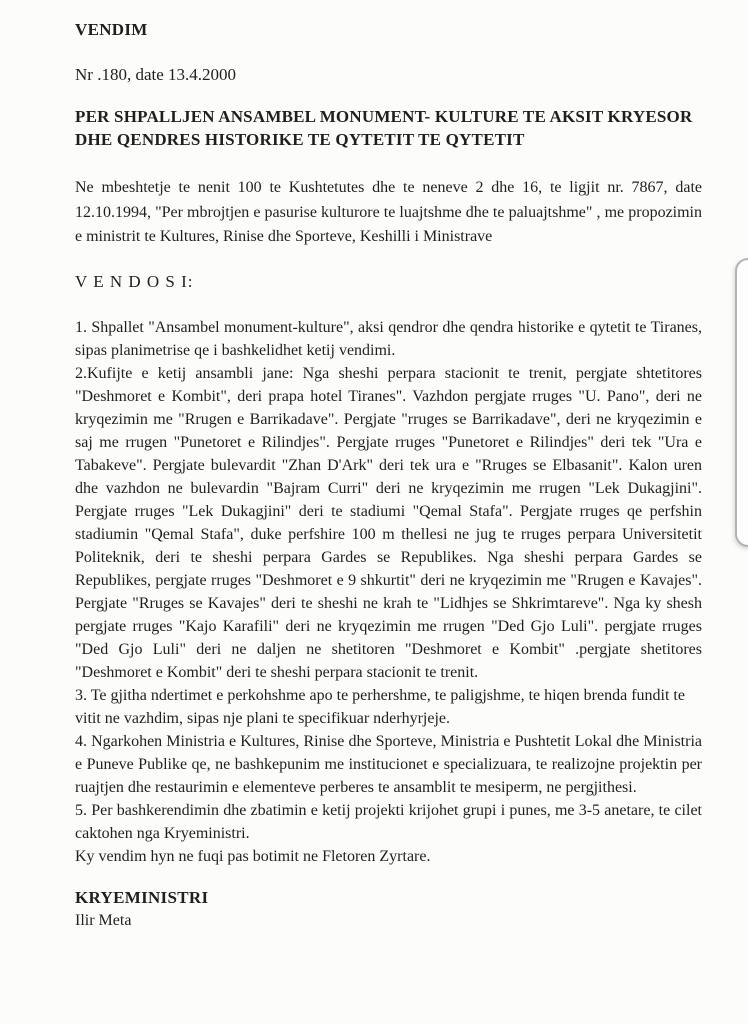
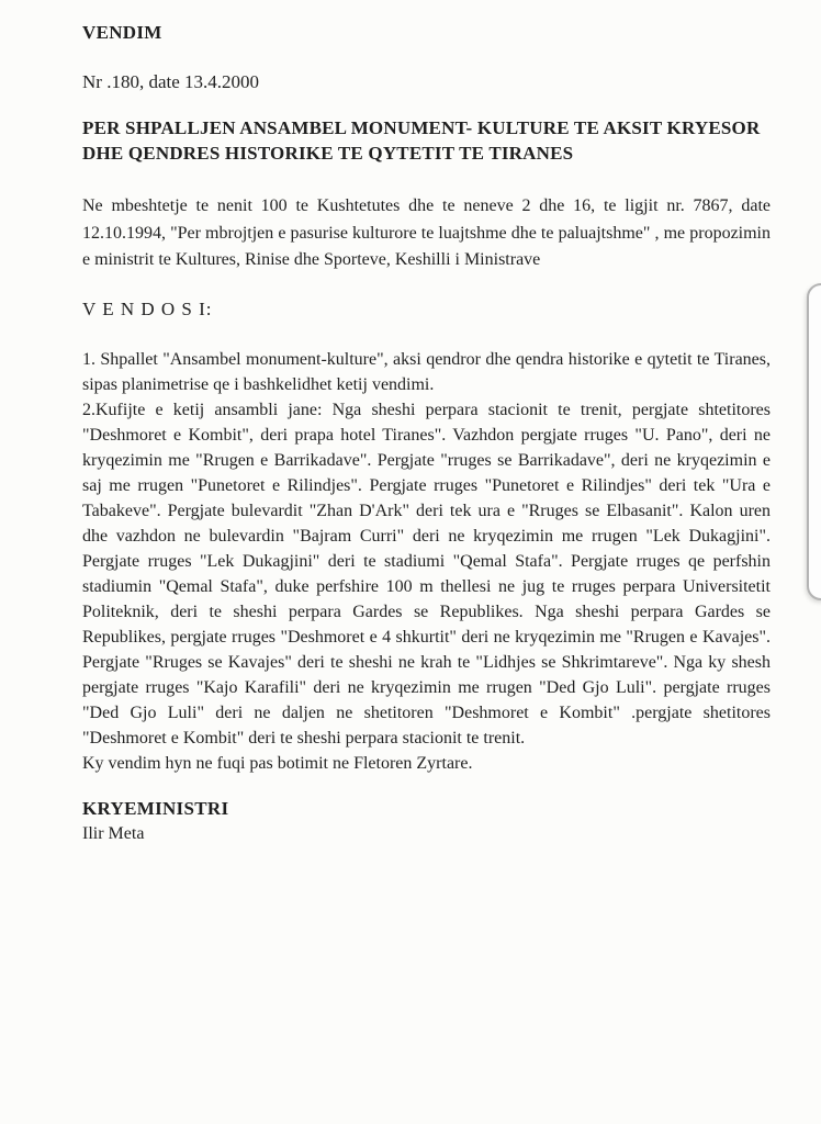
  VENDIM
  Nr .180, date 13.4.2000
  PER SHPALLJEN ANSAMBEL MONUMENT- KULTURE TE AKSIT KRYESOR
- DHE QENDRES HISTORIKE TE QYTETIT TE QYTETIT
+ DHE QENDRES HISTORIKE TE QYTETIT TE TIRANES
  Ne mbeshtetje te nenit 100 te Kushtetutes dhe te neneve 2 dhe 16, te ligjit nr. 7867, date 12.10.1994, "Per mbrojtjen e pasurise kulturore te luajtshme dhe te paluajtshme" , me propozimin e ministrit te Kultures, Rinise dhe Sporteve, Keshilli i Ministrave
  V E N D O S I:
  1. Shpallet "Ansambel monument-kulture", aksi qendror dhe qendra historike e qytetit te Tiranes, sipas planimetrise qe i bashkelidhet ketij vendimi.
- 2.Kufijte e ketij ansambli jane: Nga sheshi perpara stacionit te trenit, pergjate shtetitores "Deshmoret e Kombit", deri prapa hotel Tiranes". Vazhdon pergjate rruges "U. Pano", deri ne kryqezimin me "Rrugen e Barrikadave". Pergjate "rruges se Barrikadave", deri ne kryqezimin e saj me rrugen "Punetoret e Rilindjes". Pergjate rruges "Punetoret e Rilindjes" deri tek "Ura e Tabakeve". Pergjate bulevardit "Zhan D'Ark" deri tek ura e "Rruges se Elbasanit". Kalon uren dhe vazhdon ne bulevardin "Bajram Curri" deri ne kryqezimin me rrugen "Lek Dukagjini". Pergjate rruges "Lek Dukagjini" deri te stadiumi "Qemal Stafa". Pergjate rruges qe perfshin stadiumin "Qemal Stafa", duke perfshire 100 m thellesi ne jug te rruges perpara Universitetit Politeknik, deri te sheshi perpara Gardes se Republikes. Nga sheshi perpara Gardes se Republikes, pergjate rruges "Deshmoret e 9 shkurtit" deri ne kryqezimin me "Rrugen e Kavajes". Pergjate "Rruges se Kavajes" deri te sheshi ne krah te "Lidhjes se Shkrimtareve". Nga ky shesh pergjate rruges "Kajo Karafili" deri ne kryqezimin me rrugen "Ded Gjo Luli". pergjate rruges "Ded Gjo Luli" deri ne daljen ne shetitoren "Deshmoret e Kombit" .pergjate shetitores "Deshmoret e Kombit" deri te sheshi perpara stacionit te trenit.
+ 2.Kufijte e ketij ansambli jane: Nga sheshi perpara stacionit te trenit, pergjate shtetitores "Deshmoret e Kombit", deri prapa hotel Tiranes". Vazhdon pergjate rruges "U. Pano", deri ne kryqezimin me "Rrugen e Barrikadave". Pergjate "rruges se Barrikadave", deri ne kryqezimin e saj me rrugen "Punetoret e Rilindjes". Pergjate rruges "Punetoret e Rilindjes" deri tek "Ura e Tabakeve". Pergjate bulevardit "Zhan D'Ark" deri tek ura e "Rruges se Elbasanit". Kalon uren dhe vazhdon ne bulevardin "Bajram Curri" deri ne kryqezimin me rrugen "Lek Dukagjini". Pergjate rruges "Lek Dukagjini" deri te stadiumi "Qemal Stafa". Pergjate rruges qe perfshin stadiumin "Qemal Stafa", duke perfshire 100 m thellesi ne jug te rruges perpara Universitetit Politeknik, deri te sheshi perpara Gardes se Republikes. Nga sheshi perpara Gardes se Republikes, pergjate rruges "Deshmoret e 4 shkurtit" deri ne kryqezimin me "Rrugen e Kavajes". Pergjate "Rruges se Kavajes" deri te sheshi ne krah te "Lidhjes se Shkrimtareve". Nga ky shesh pergjate rruges "Kajo Karafili" deri ne kryqezimin me rrugen "Ded Gjo Luli". pergjate rruges "Ded Gjo Luli" deri ne daljen ne shetitoren "Deshmoret e Kombit" .pergjate shetitores "Deshmoret e Kombit" deri te sheshi perpara stacionit te trenit.
- 3. Te gjitha ndertimet e perkohshme apo te perhershme, te paligjshme, te hiqen brenda fundit te vitit ne vazhdim, sipas nje plani te specifikuar nderhyrjeje.
- 4. Ngarkohen Ministria e Kultures, Rinise dhe Sporteve, Ministria e Pushtetit Lokal dhe Ministria e Puneve Publike qe, ne bashkepunim me institucionet e specializuara, te realizojne projektin per ruajtjen dhe restaurimin e elementeve perberes te ansamblit te mesiperm, ne pergjithesi.
- 5. Per bashkerendimin dhe zbatimin e ketij projekti krijohet grupi i punes, me 3-5 anetare, te cilet caktohen nga Kryeministri.
  Ky vendim hyn ne fuqi pas botimit ne Fletoren Zyrtare.
  KRYEMINISTRI
  Ilir Meta
